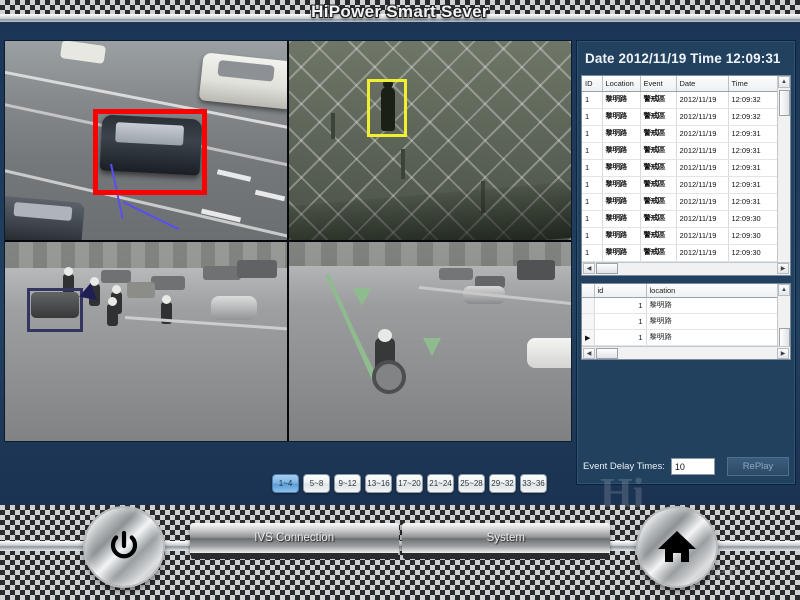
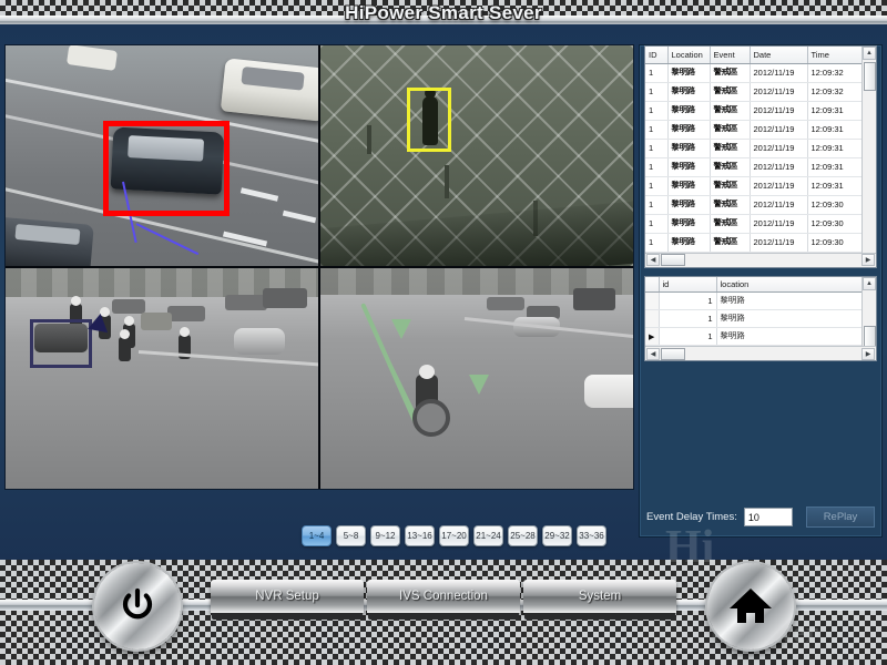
  HiPower Smart Sever
- Date 2012/11/19 Time 12:09:31
  ID	Location	Event	Date	Time
  1	黎明路	警戒區	2012/11/19	12:09:32
  1	黎明路	警戒區	2012/11/19	12:09:32
  1	黎明路	警戒區	2012/11/19	12:09:31
  1	黎明路	警戒區	2012/11/19	12:09:31
  1	黎明路	警戒區	2012/11/19	12:09:31
  1	黎明路	警戒區	2012/11/19	12:09:31
  1	黎明路	警戒區	2012/11/19	12:09:31
  1	黎明路	警戒區	2012/11/19	12:09:30
  1	黎明路	警戒區	2012/11/19	12:09:30
  1	黎明路	警戒區	2012/11/19	12:09:30
  	id	location
  	1	黎明路
  	1	黎明路
  	1	黎明路
  Event Delay Times:
  10
  RePlay
  1~4
  5~8
  9~12
  13~16
  17~20
  21~24
  25~28
  29~32
  33~36
  Hi
+ NVR Setup
  IVS Connection
  System
